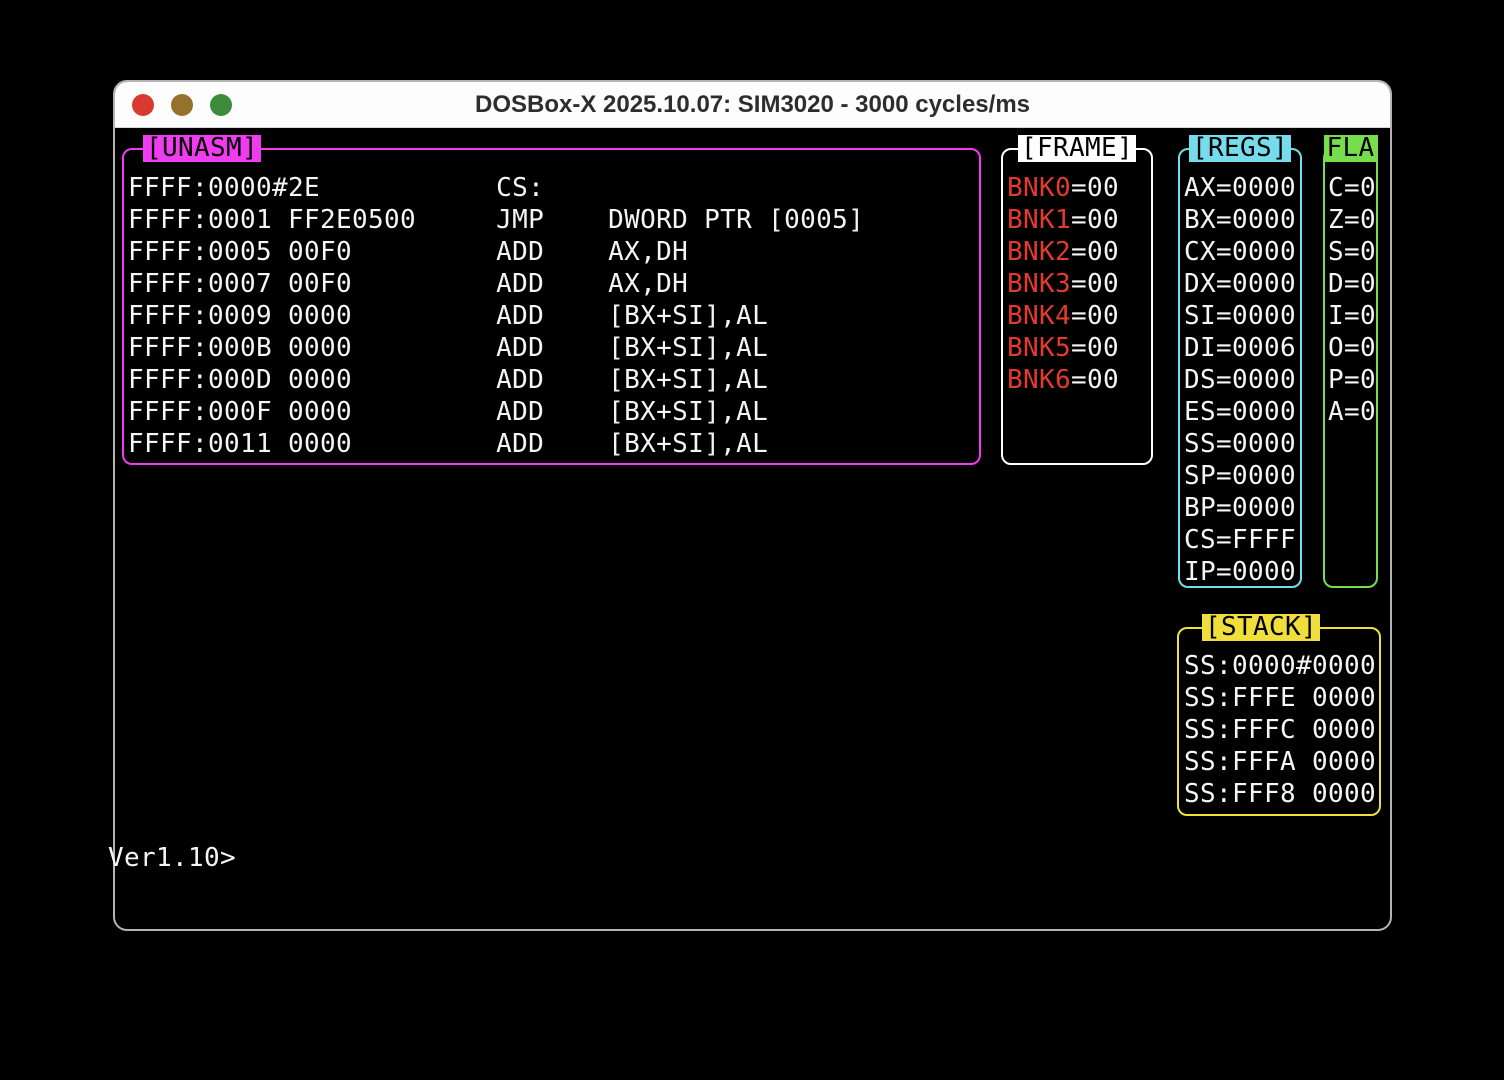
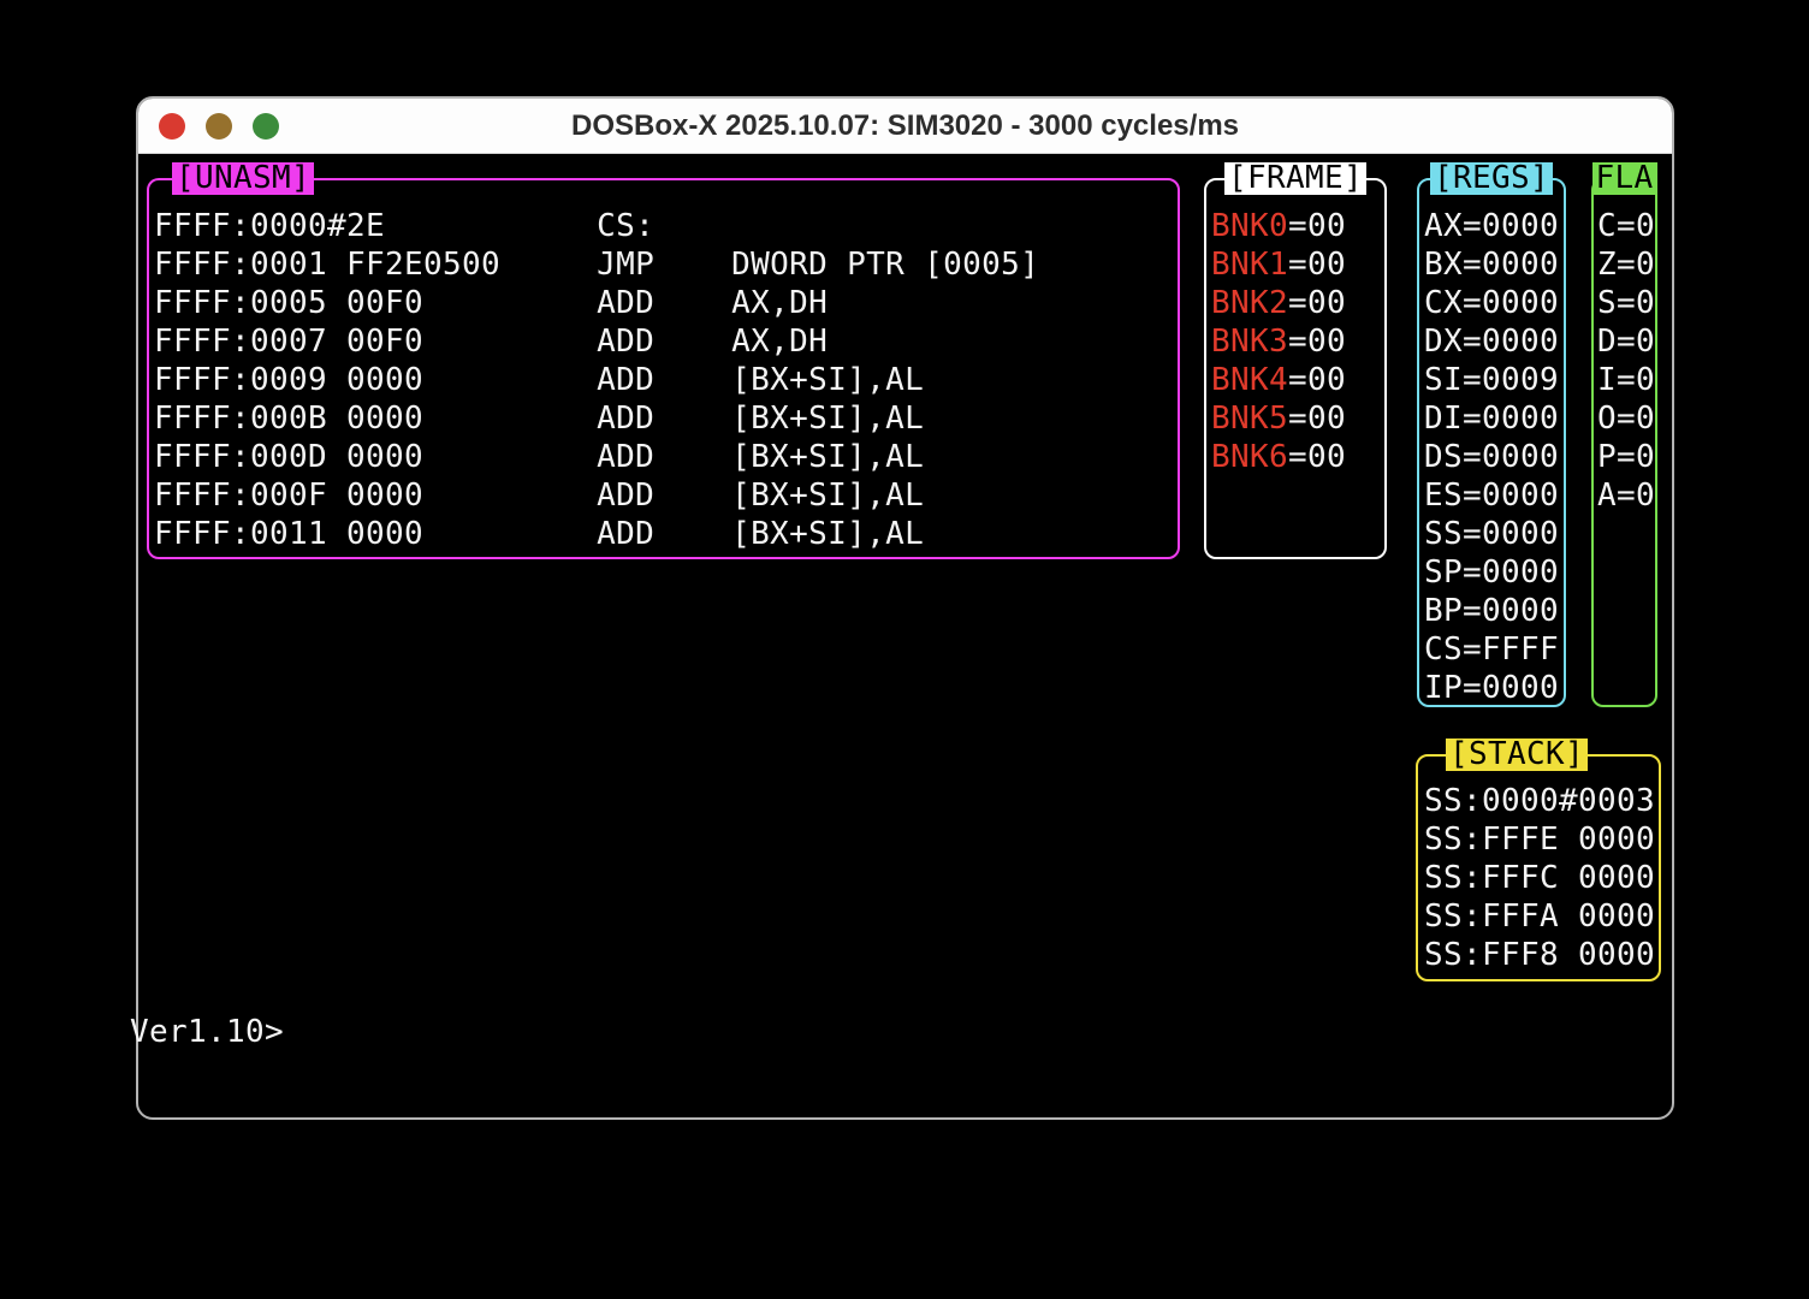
  DOSBox-X 2025.10.07: SIM3020 - 3000 cycles/ms
  [UNASM]
  FFFF:0000#2E CS:
  FFFF:0001 FF2E0500 JMP DWORD PTR [0005]
  FFFF:0005 00F0 ADD AX,DH
  FFFF:0007 00F0 ADD AX,DH
  FFFF:0009 0000 ADD [BX+SI],AL
  FFFF:000B 0000 ADD [BX+SI],AL
  FFFF:000D 0000 ADD [BX+SI],AL
  FFFF:000F 0000 ADD [BX+SI],AL
  FFFF:0011 0000 ADD [BX+SI],AL
  [FRAME]
  BNK0=00
  BNK1=00
  BNK2=00
  BNK3=00
  BNK4=00
  BNK5=00
  BNK6=00
  [REGS]
  AX=0000
  BX=0000
  CX=0000
  DX=0000
- SI=0000
+ SI=0009
- DI=0006
+ DI=0000
  DS=0000
  ES=0000
  SS=0000
  SP=0000
  BP=0000
  CS=FFFF
  IP=0000
  FLA
  C=0
  Z=0
  S=0
  D=0
  I=0
  O=0
  P=0
  A=0
  [STACK]
- SS:0000#0000
+ SS:0000#0003
  SS:FFFE 0000
  SS:FFFC 0000
  SS:FFFA 0000
  SS:FFF8 0000
  Ver1.10>
